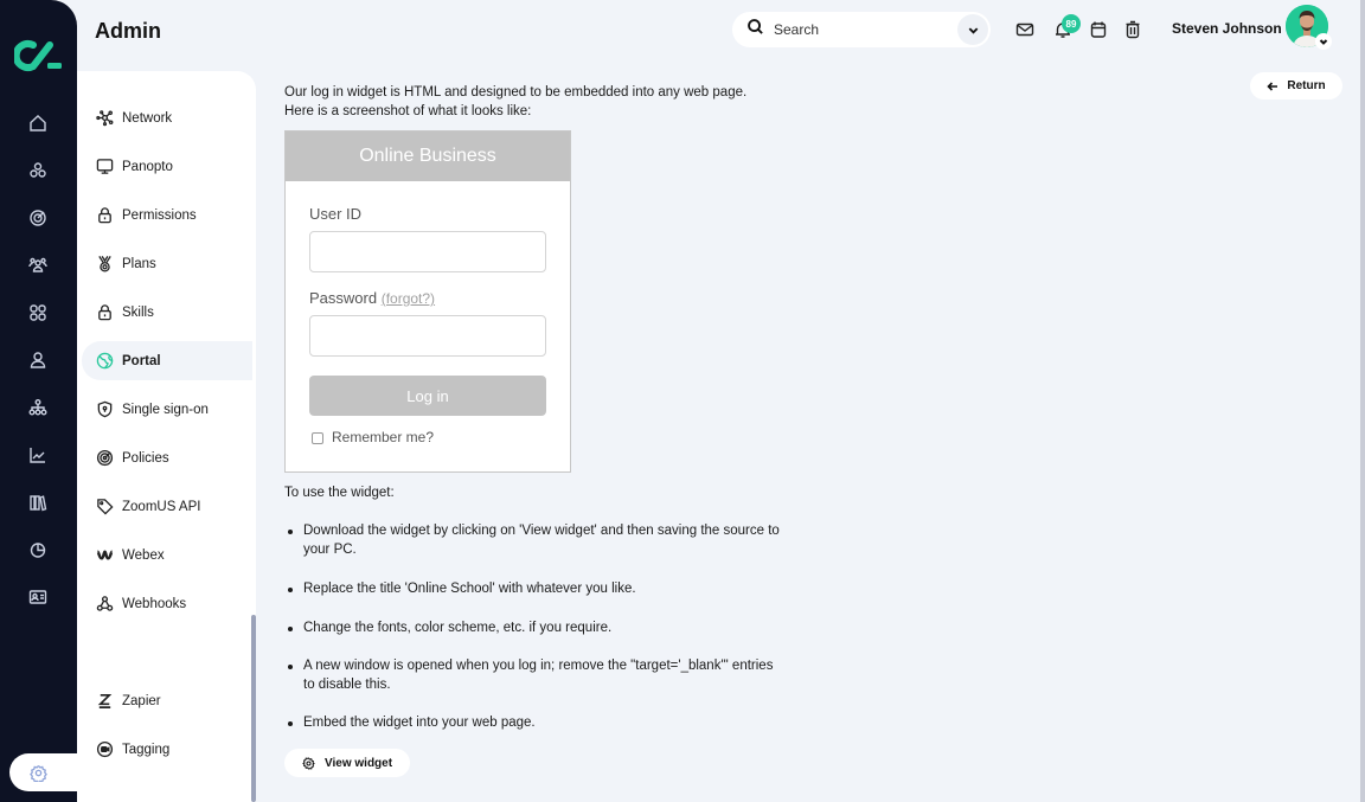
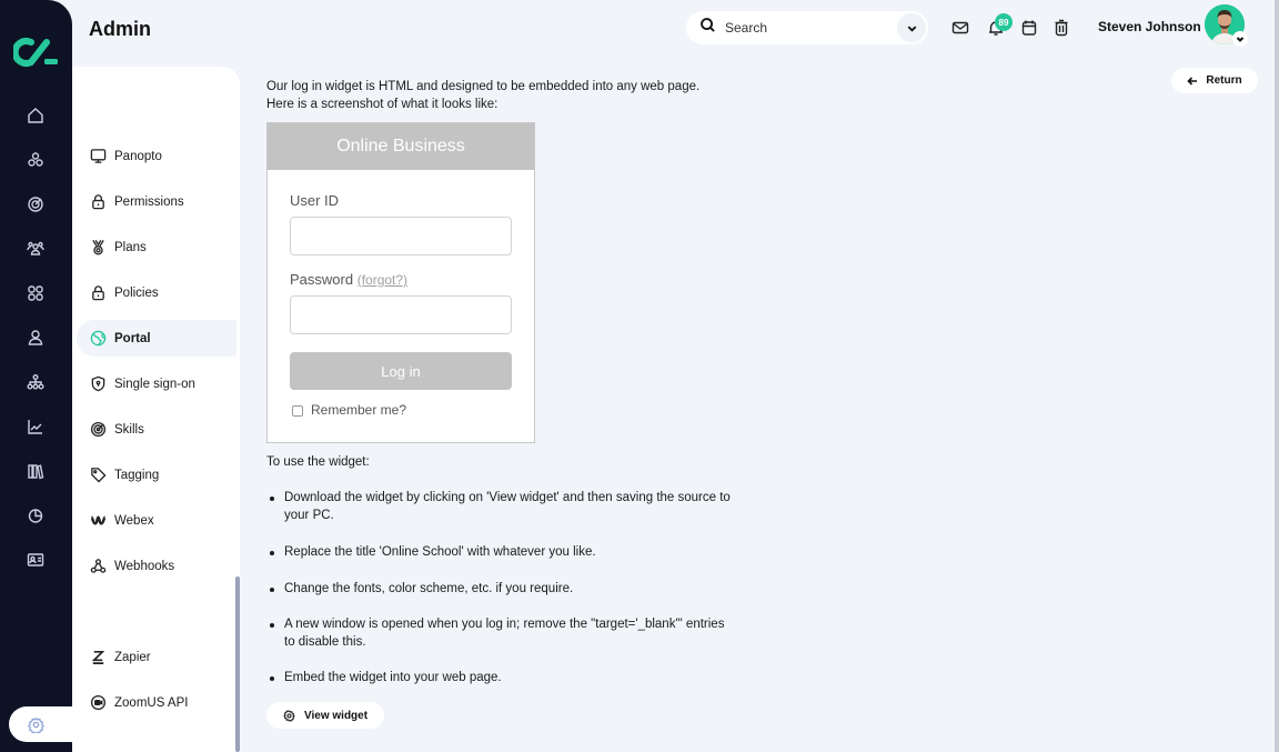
  Admin
  Search
  89
  Steven Johnson
  Return
- Network
  Panopto
  Permissions
  Plans
- Skills
+ Policies
  Portal
  Single sign-on
- Policies
+ Skills
- ZoomUS API
+ Tagging
  Webex
  Webhooks
  Zapier
- Tagging
+ ZoomUS API
  Our log in widget is HTML and designed to be embedded into any web page.
  Here is a screenshot of what it looks like:
  Online Business
  User ID
  Password (forgot?)
  Log in
  Remember me?
  To use the widget:
  Download the widget by clicking on 'View widget' and then saving the source to your PC.
  Replace the title 'Online School' with whatever you like.
  Change the fonts, color scheme, etc. if you require.
  A new window is opened when you log in; remove the "target='_blank'" entries to disable this.
  Embed the widget into your web page.
  View widget
